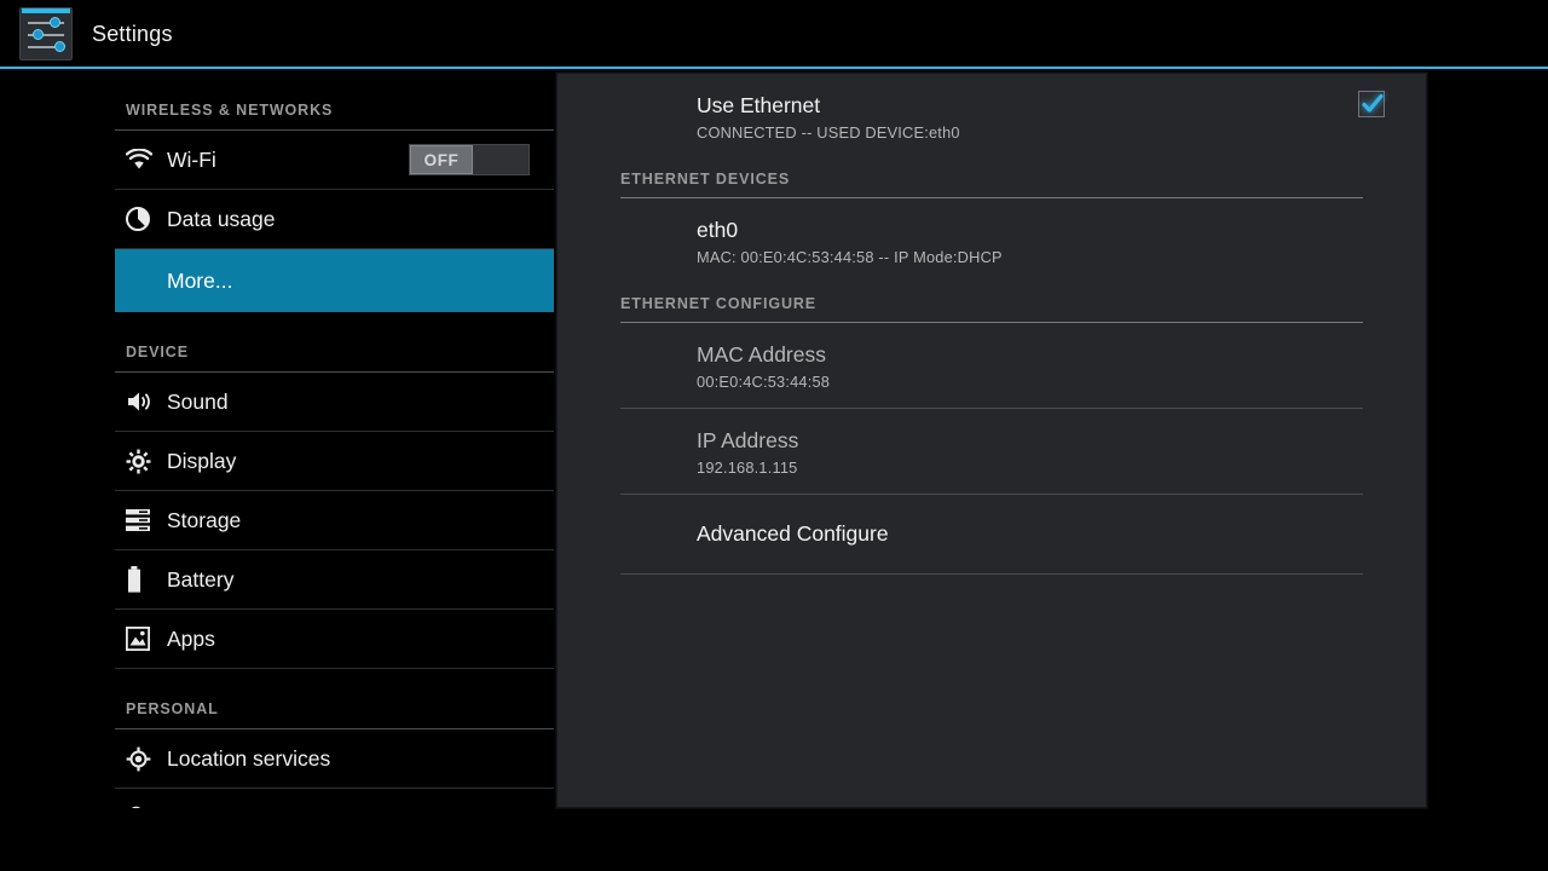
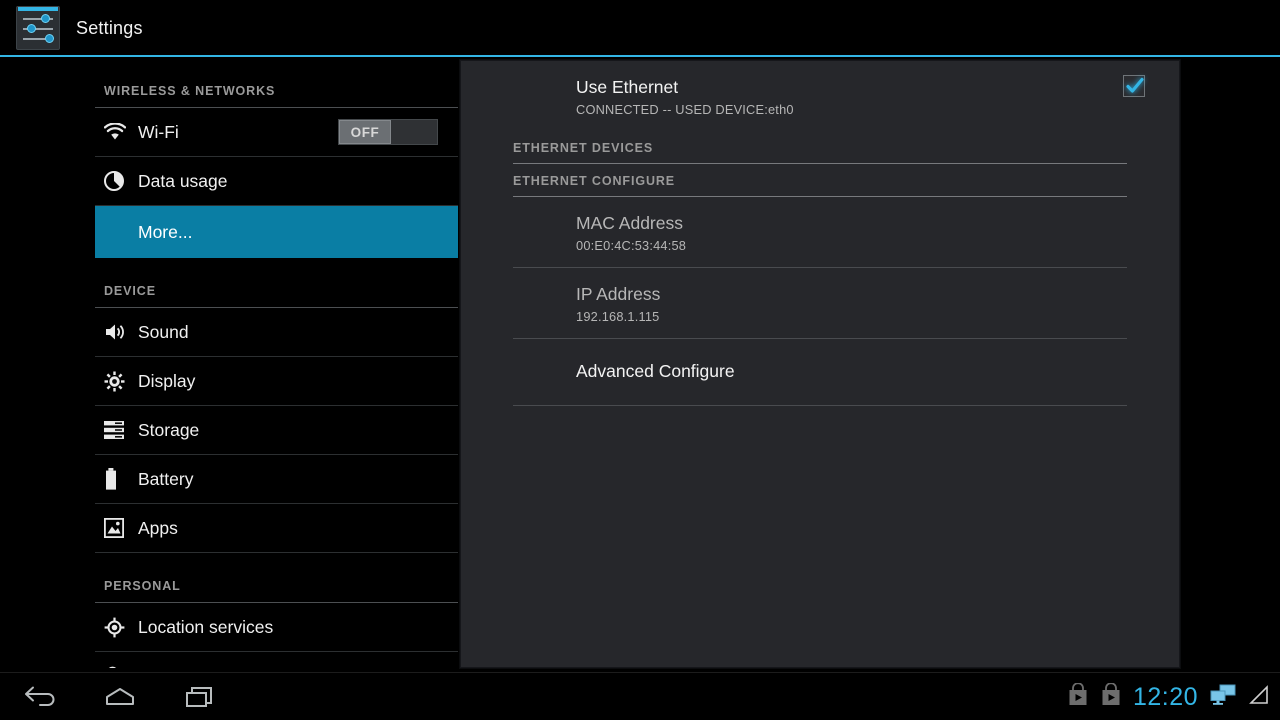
  Settings
  WIRELESS & NETWORKS
  Wi-Fi
  OFF
  Data usage
  More...
  DEVICE
  Sound
  Display
  Storage
  Battery
  Apps
  PERSONAL
  Location services
  Use Ethernet
  CONNECTED -- USED DEVICE:eth0
  ETHERNET DEVICES
- eth0
- MAC: 00:E0:4C:53:44:58 -- IP Mode:DHCP
  ETHERNET CONFIGURE
  MAC Address
  00:E0:4C:53:44:58
  IP Address
  192.168.1.115
  Advanced Configure
+ 12:20
